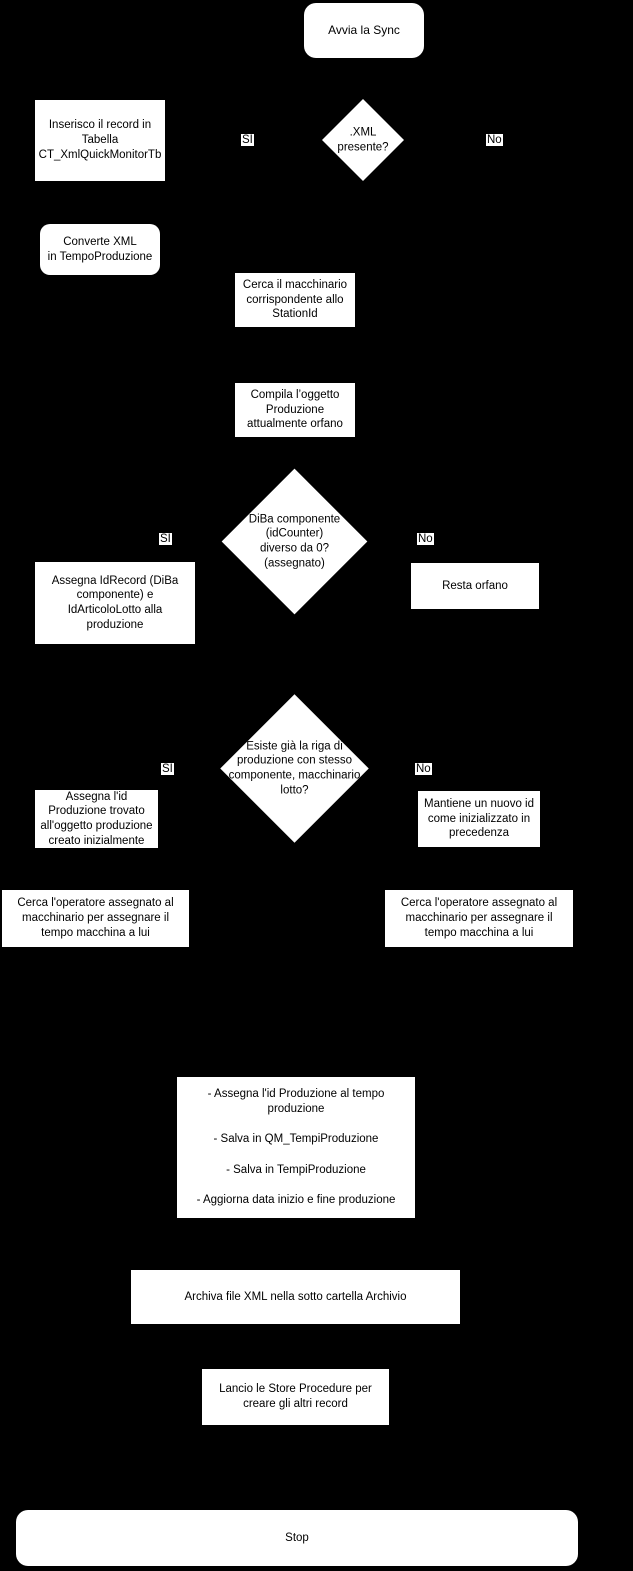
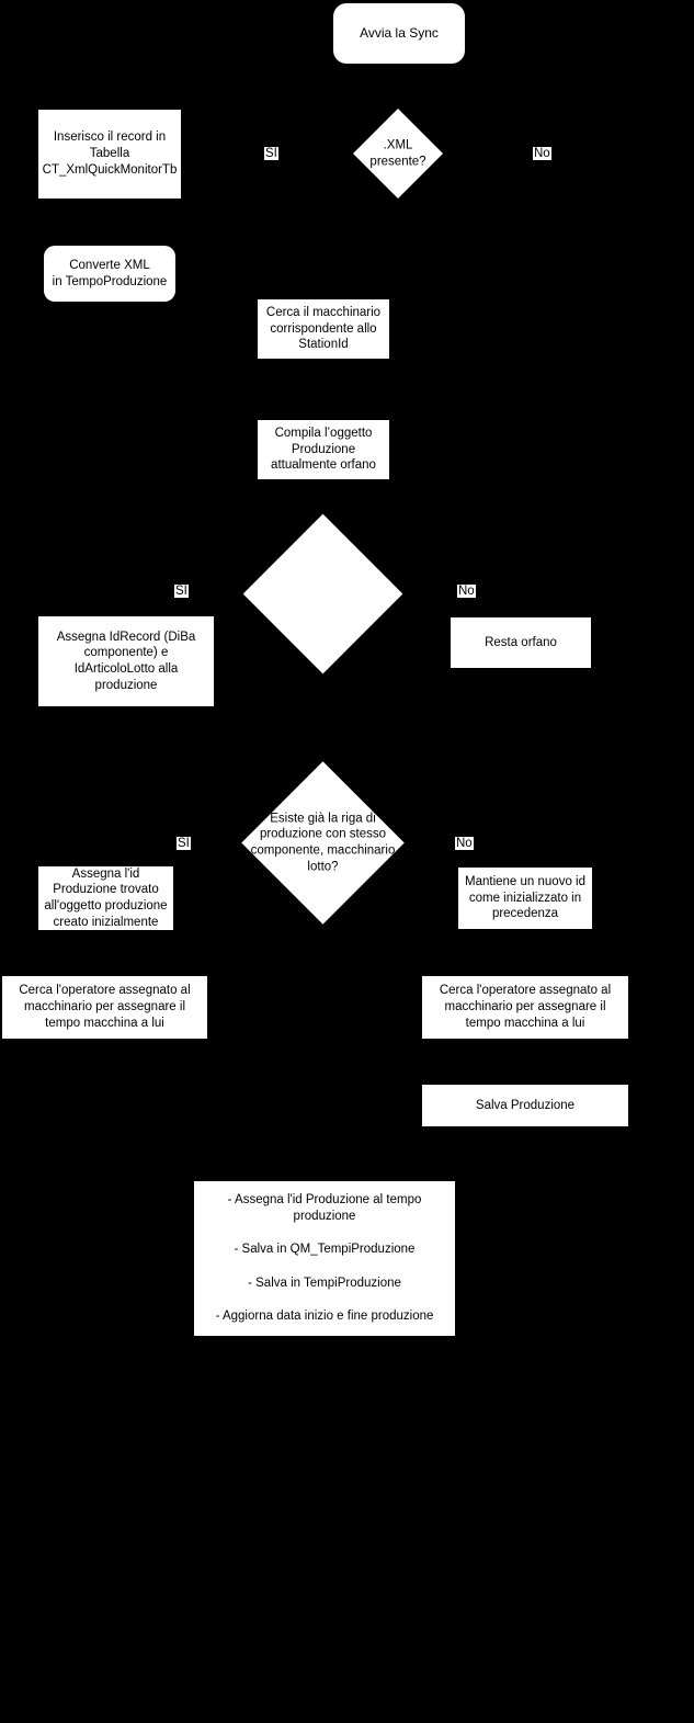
  Avvia la Sync
  Inserisco il record in Tabella
  CT_XmlQuickMonitorTb
  SI
  .XML
  presente?
  No
  Converte XML
  in TempoProduzione
  Cerca il macchinario
  corrispondente allo
  StationId
  Compila l’oggetto
  Produzione
  attualmente orfano
  SI
- DiBa componente
- (idCounter)
- diverso da 0?
- (assegnato)
  No
  Assegna IdRecord (DiBa
  componente) e
  IdArticoloLotto alla
  produzione
  Resta orfano
  SI
  Esiste già la riga di
  produzione con stesso
  componente, macchinario
  lotto?
  No
  Assegna l'id
  Produzione trovato
  all'oggetto produzione
  creato inizialmente
  Mantiene un nuovo id
  come inizializzato in
  precedenza
  Cerca l'operatore assegnato al
  macchinario per assegnare il
  tempo macchina a lui
  Cerca l'operatore assegnato al
  macchinario per assegnare il
  tempo macchina a lui
+ Salva Produzione
  - Assegna l'id Produzione al tempo
  produzione
  - Salva in QM_TempiProduzione
  - Salva in TempiProduzione
  - Aggiorna data inizio e fine produzione
- Archiva file XML nella sotto cartella Archivio
- Lancio le Store Procedure per
- creare gli altri record
- Stop
